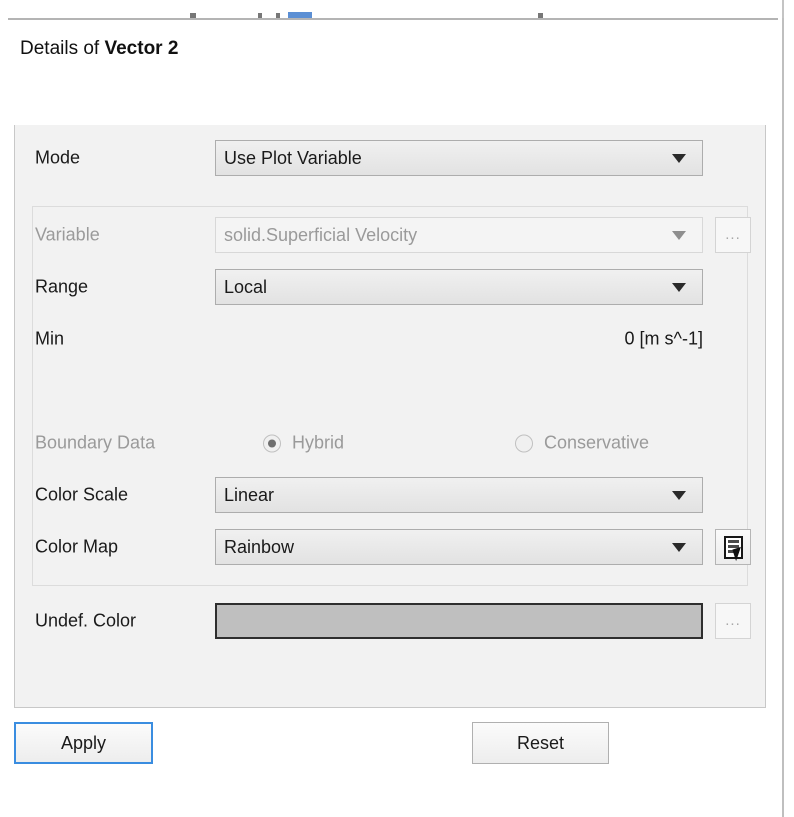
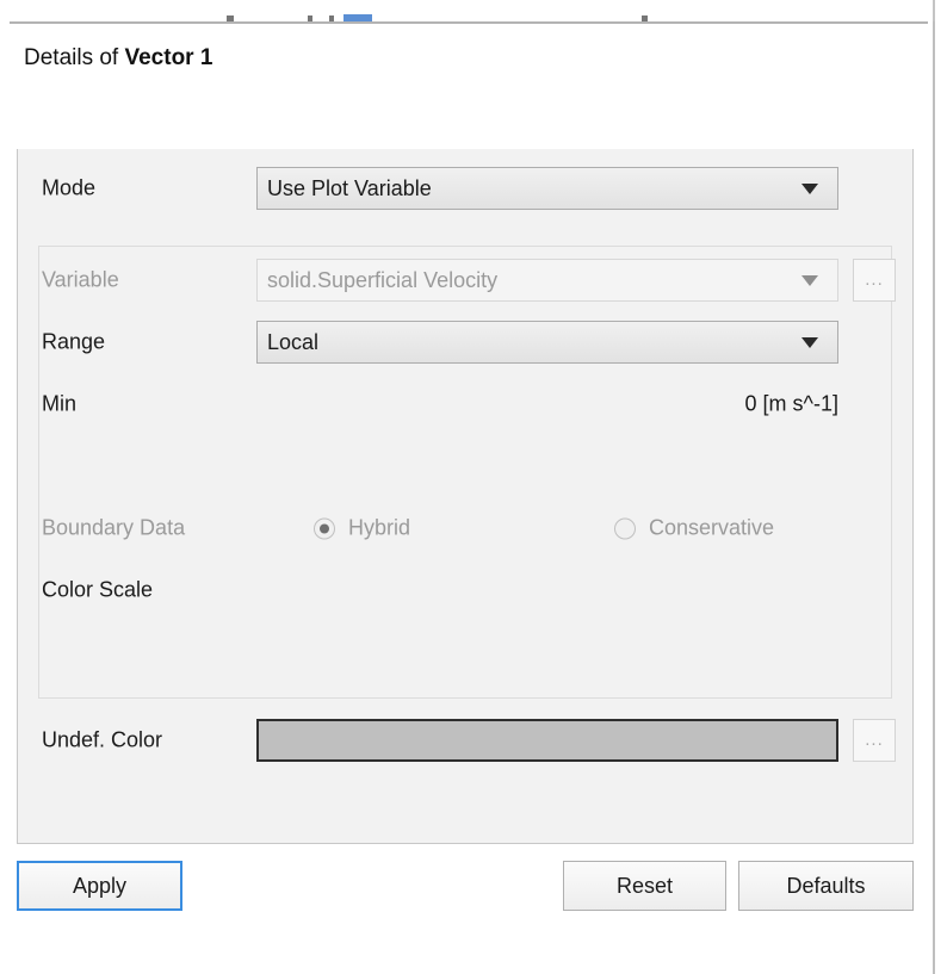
- Details of Vector 2
+ Details of Vector 1
  Mode
  Use Plot Variable
  Variable
  solid.Superficial Velocity
  ...
  Range
  Local
  Min
  0 [m s^-1]
  Boundary Data
  Hybrid
  Conservative
  Color Scale
- Linear
- Color Map
- Rainbow
  Undef. Color
  ...
  Apply
  Reset
+ Defaults
